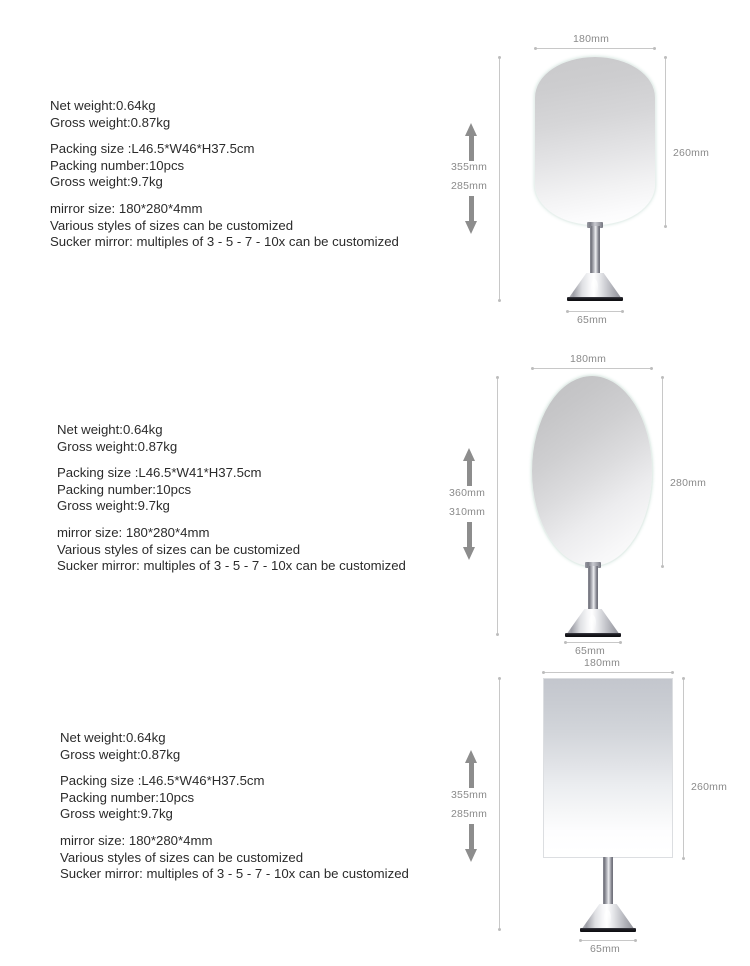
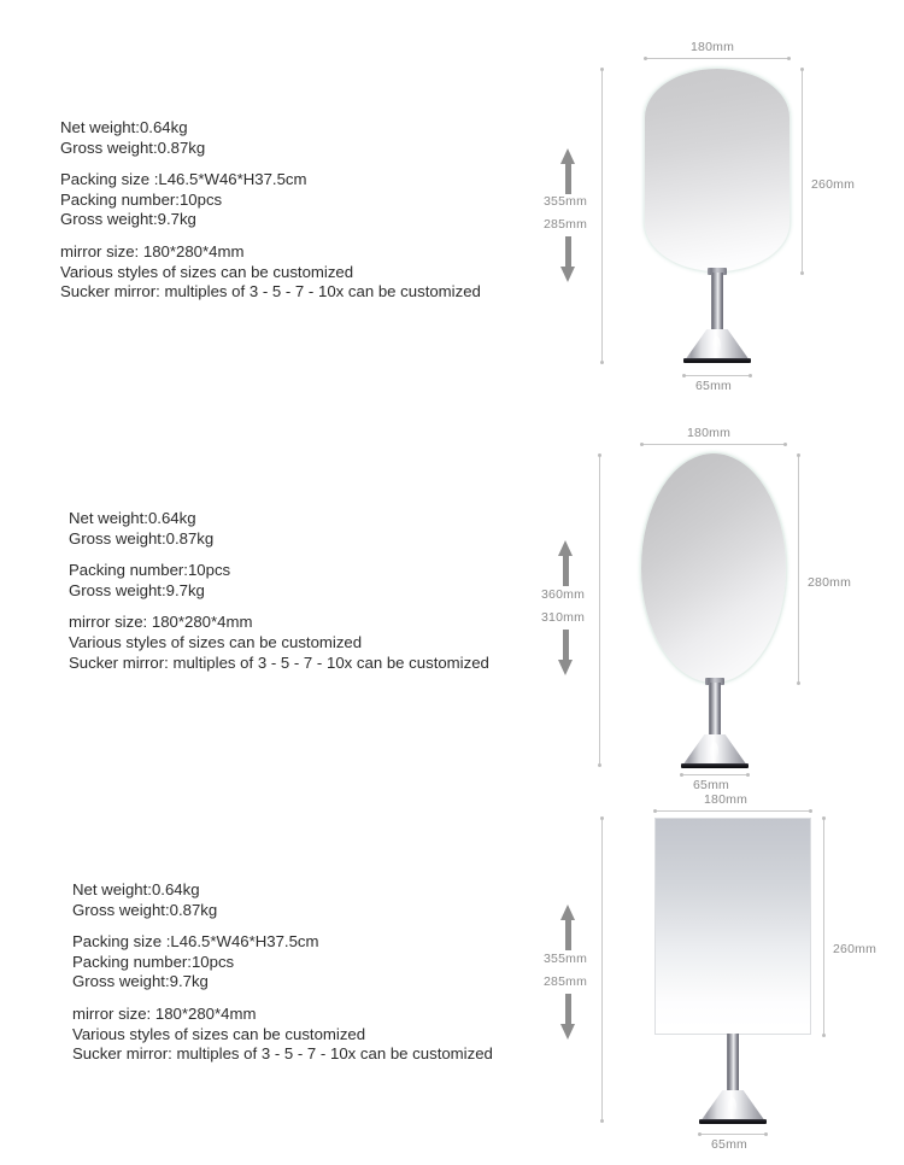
  Net weight:0.64kg
  Gross weight:0.87kg
  Packing size :L46.5*W46*H37.5cm
  Packing number:10pcs
  Gross weight:9.7kg
  mirror size: 180*280*4mm
  Various styles of sizes can be customized
  Sucker mirror: multiples of 3 - 5 - 7 - 10x can be customized
  180mm
  65mm
  260mm
  355mm
  285mm
  Net weight:0.64kg
  Gross weight:0.87kg
- Packing size :L46.5*W41*H37.5cm
  Packing number:10pcs
  Gross weight:9.7kg
  mirror size: 180*280*4mm
  Various styles of sizes can be customized
  Sucker mirror: multiples of 3 - 5 - 7 - 10x can be customized
  180mm
  65mm
  280mm
  360mm
  310mm
  Net weight:0.64kg
  Gross weight:0.87kg
  Packing size :L46.5*W46*H37.5cm
  Packing number:10pcs
  Gross weight:9.7kg
  mirror size: 180*280*4mm
  Various styles of sizes can be customized
  Sucker mirror: multiples of 3 - 5 - 7 - 10x can be customized
  180mm
  65mm
  260mm
  355mm
  285mm
